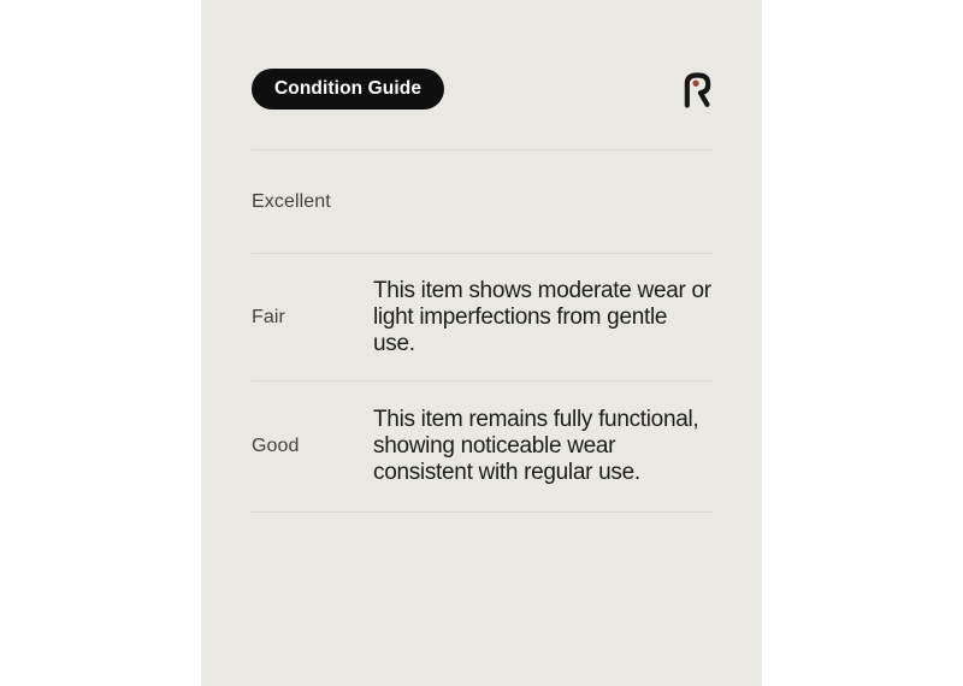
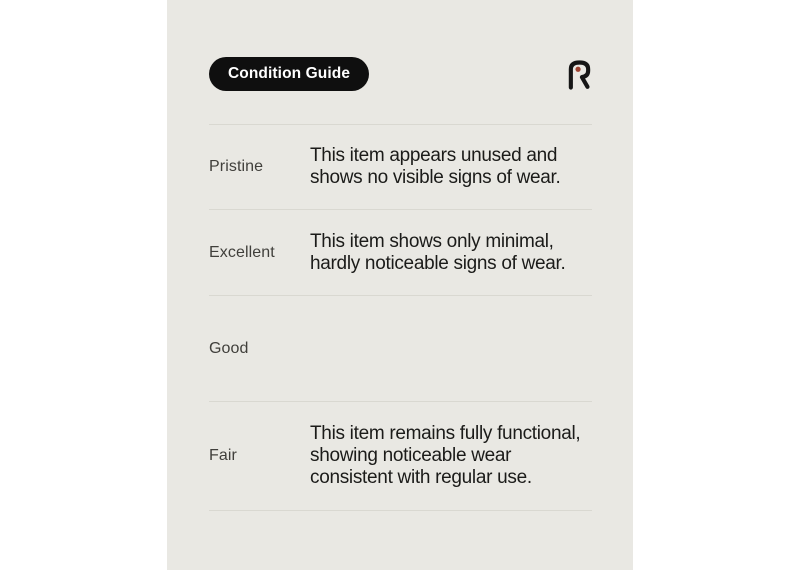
  Condition Guide
+ Pristine
+ This item appears unused and
+ shows no visible signs of wear.
  Excellent
+ This item shows only minimal,
+ hardly noticeable signs of wear.
- Fair
+ Good
- This item shows moderate wear or
- light imperfections from gentle
- use.
- Good
+ Fair
  This item remains fully functional,
  showing noticeable wear
  consistent with regular use.
